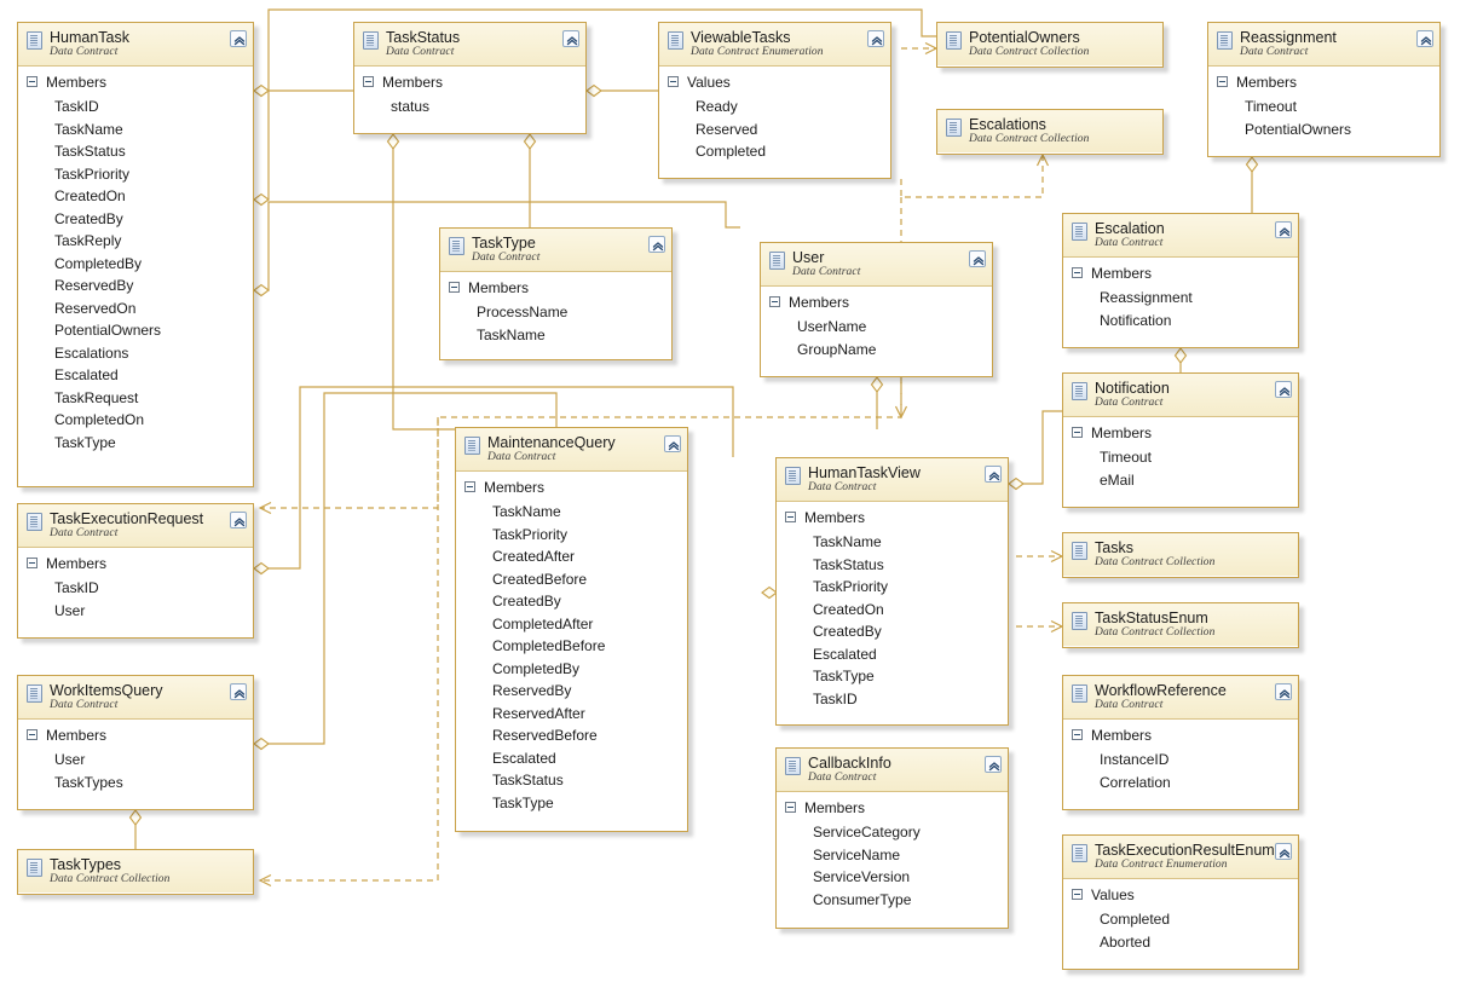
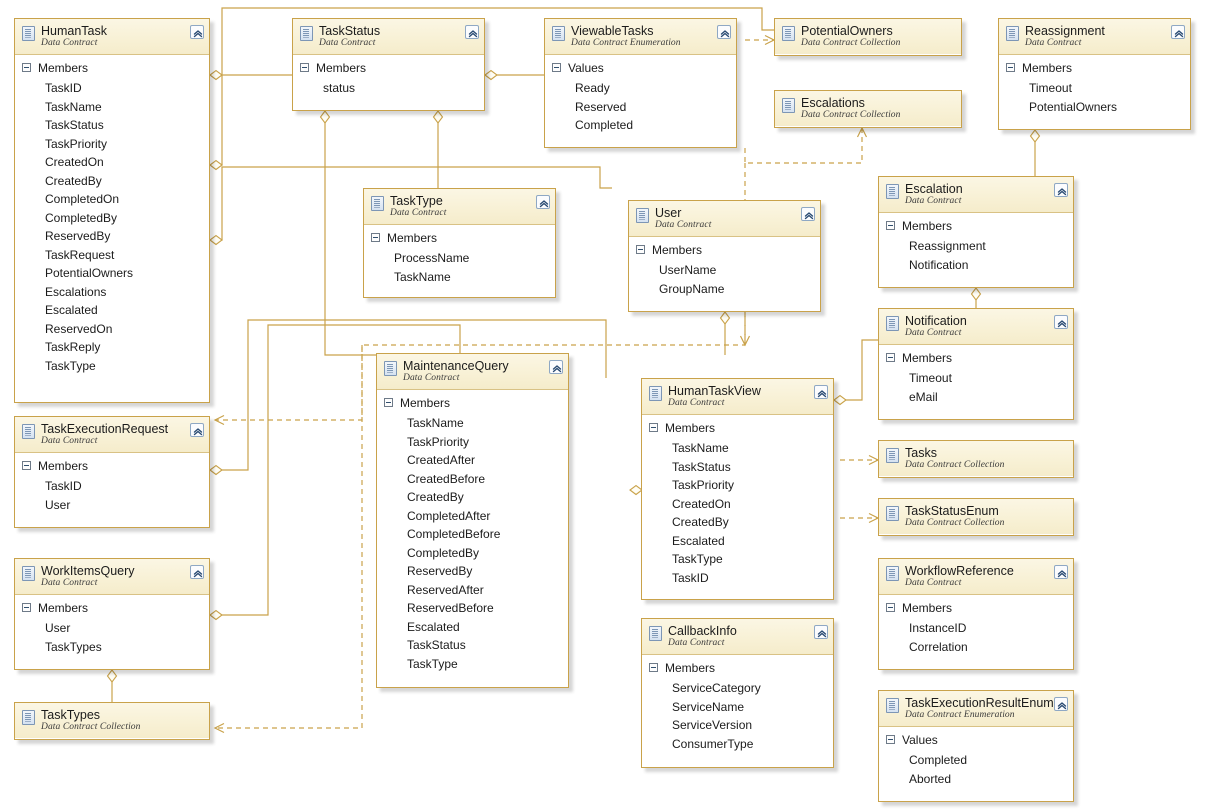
  HumanTask
  Data Contract
  Members
  TaskID
  TaskName
  TaskStatus
  TaskPriority
  CreatedOn
  CreatedBy
- TaskReply
+ CompletedOn
  CompletedBy
  ReservedBy
- ReservedOn
+ TaskRequest
  PotentialOwners
  Escalations
  Escalated
- TaskRequest
+ ReservedOn
- CompletedOn
+ TaskReply
  TaskType
  TaskStatus
  Data Contract
  Members
  status
  ViewableTasks
  Data Contract Enumeration
  Values
  Ready
  Reserved
  Completed
  PotentialOwners
  Data Contract Collection
  Reassignment
  Data Contract
  Members
  Timeout
  PotentialOwners
  Escalations
  Data Contract Collection
  Escalation
  Data Contract
  Members
  Reassignment
  Notification
  TaskType
  Data Contract
  Members
  ProcessName
  TaskName
  User
  Data Contract
  Members
  UserName
  GroupName
  Notification
  Data Contract
  Members
  Timeout
  eMail
  TaskExecutionRequest
  Data Contract
  Members
  TaskID
  User
  MaintenanceQuery
  Data Contract
  Members
  TaskName
  TaskPriority
  CreatedAfter
  CreatedBefore
  CreatedBy
  CompletedAfter
  CompletedBefore
  CompletedBy
  ReservedBy
  ReservedAfter
  ReservedBefore
  Escalated
  TaskStatus
  TaskType
  HumanTaskView
  Data Contract
  Members
  TaskName
  TaskStatus
  TaskPriority
  CreatedOn
  CreatedBy
  Escalated
  TaskType
  TaskID
  Tasks
  Data Contract Collection
  TaskStatusEnum
  Data Contract Collection
  WorkItemsQuery
  Data Contract
  Members
  User
  TaskTypes
  WorkflowReference
  Data Contract
  Members
  InstanceID
  Correlation
  CallbackInfo
  Data Contract
  Members
  ServiceCategory
  ServiceName
  ServiceVersion
  ConsumerType
  TaskTypes
  Data Contract Collection
  TaskExecutionResultEnum
  Data Contract Enumeration
  Values
  Completed
  Aborted
